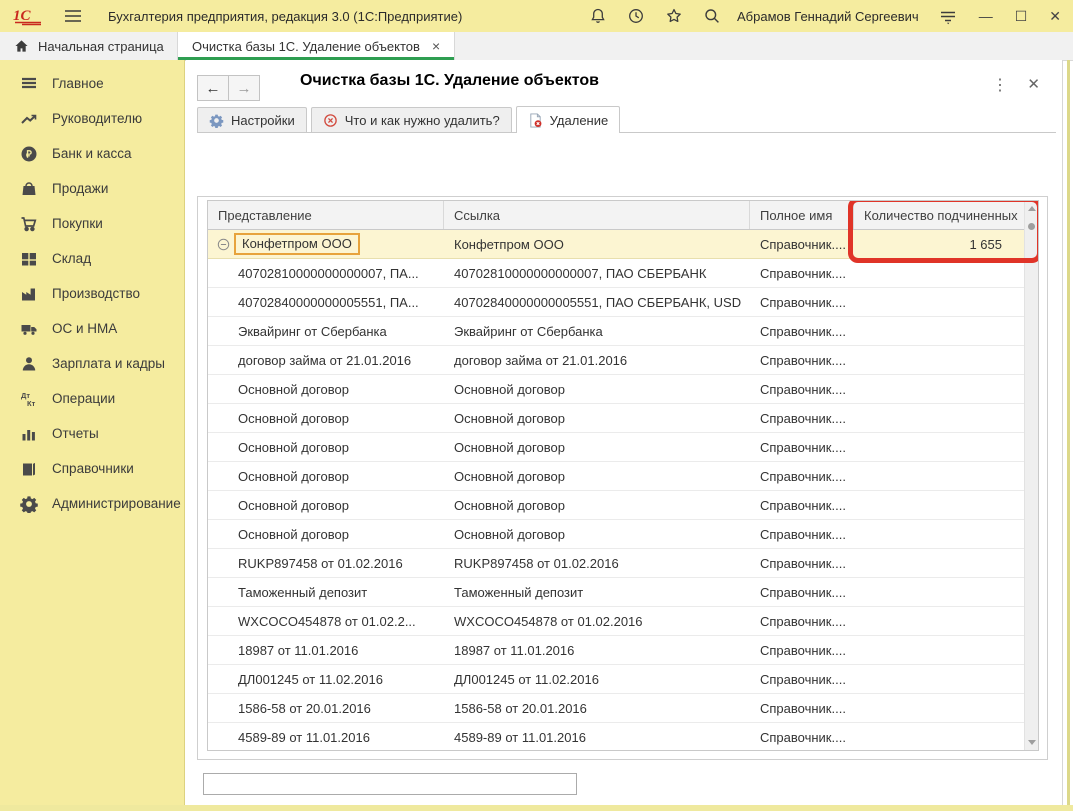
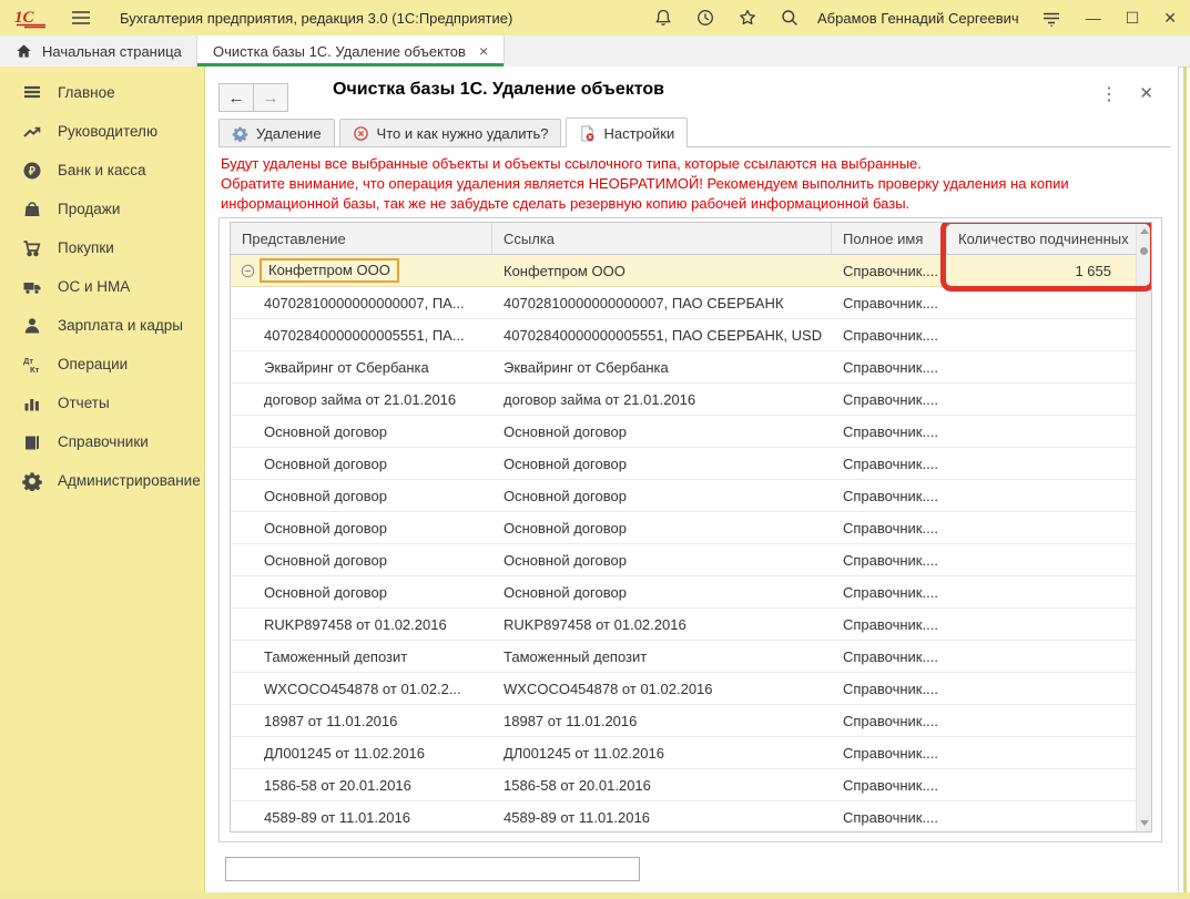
  1С
  Бухгалтерия предприятия, редакция 3.0 (1С:Предприятие)
  Абрамов Геннадий Сергеевич
  —
  ☐
  ✕
  Начальная страница
  Очистка базы 1С. Удаление объектов
  ×
  Главное
  Руководителю
  ₽
  Банк и касса
  Продажи
  Покупки
- Склад
- Производство
  ОС и НМА
  Зарплата и кадры
  Дт
  Кт
  Операции
  Отчеты
  Справочники
  Администрирование
  ←
  →
  Очистка базы 1С. Удаление объектов
  ⋮
  ✕
- Настройки
+ Удаление
  Что и как нужно удалить?
- Удаление
+ Настройки
+ Будут удалены все выбранные объекты и объекты ссылочного типа, которые ссылаются на выбранные.
+ Обратите внимание, что операция удаления является НЕОБРАТИМОЙ! Рекомендуем выполнить проверку удаления на копии информационной базы, так же не забудьте сделать резервную копию рабочей информационной базы.
  Представление
  Ссылка
  Полное имя
  Количество подчиненных
  Конфетпром ООО
  Конфетпром ООО
  Справочник....
  1 655
  40702810000000000007, ПА...
  40702810000000000007, ПАО СБЕРБАНК
  Справочник....
  40702840000000005551, ПА...
  40702840000000005551, ПАО СБЕРБАНК, USD
  Справочник....
  Эквайринг от Сбербанка
  Эквайринг от Сбербанка
  Справочник....
  договор займа от 21.01.2016
  договор займа от 21.01.2016
  Справочник....
  Основной договор
  Основной договор
  Справочник....
  Основной договор
  Основной договор
  Справочник....
  Основной договор
  Основной договор
  Справочник....
  Основной договор
  Основной договор
  Справочник....
  Основной договор
  Основной договор
  Справочник....
  Основной договор
  Основной договор
  Справочник....
  RUKP897458 от 01.02.2016
  RUKP897458 от 01.02.2016
  Справочник....
  Таможенный депозит
  Таможенный депозит
  Справочник....
  WXCOCO454878 от 01.02.2...
  WXCOCO454878 от 01.02.2016
  Справочник....
  18987 от 11.01.2016
  18987 от 11.01.2016
  Справочник....
  ДЛ001245 от 11.02.2016
  ДЛ001245 от 11.02.2016
  Справочник....
  1586-58 от 20.01.2016
  1586-58 от 20.01.2016
  Справочник....
  4589-89 от 11.01.2016
  4589-89 от 11.01.2016
  Справочник....
